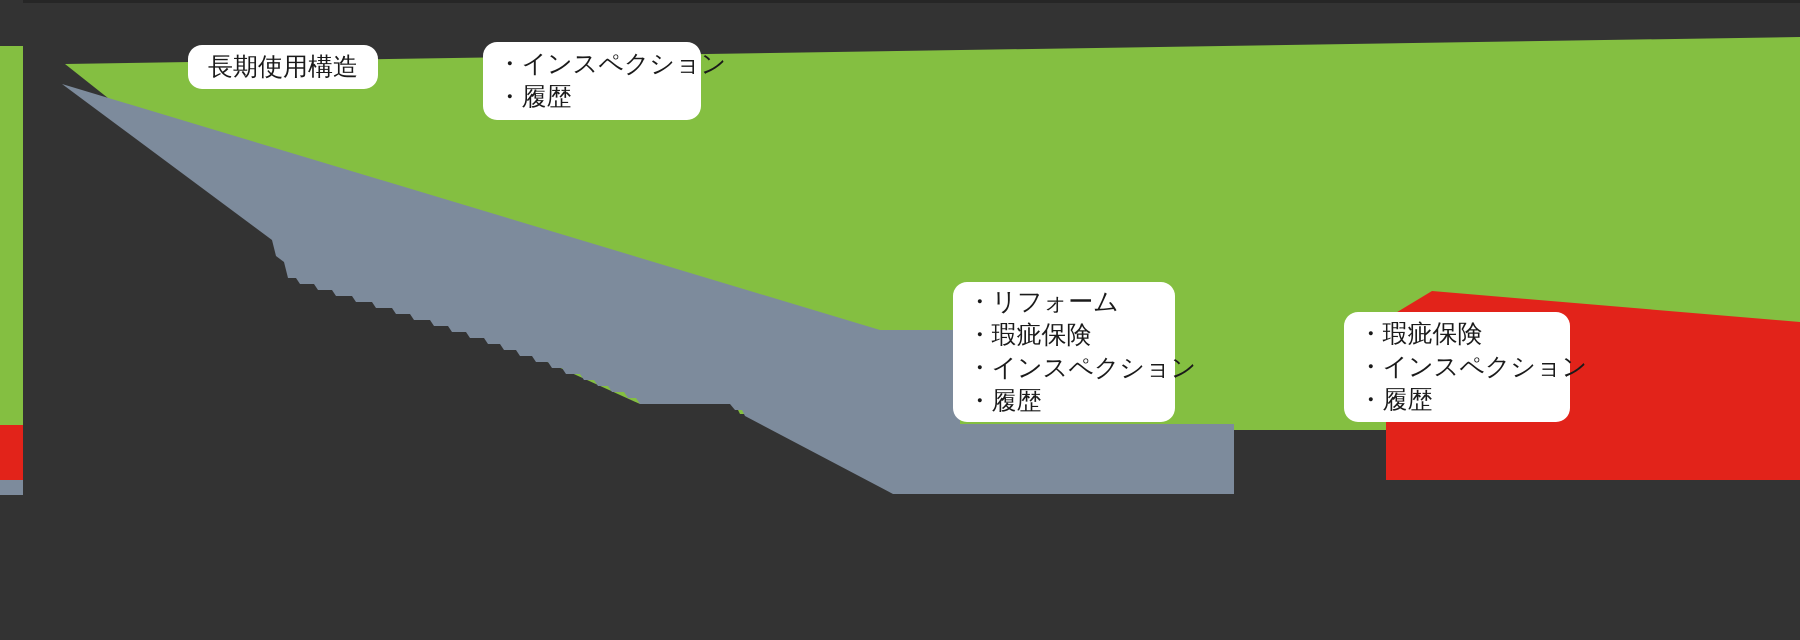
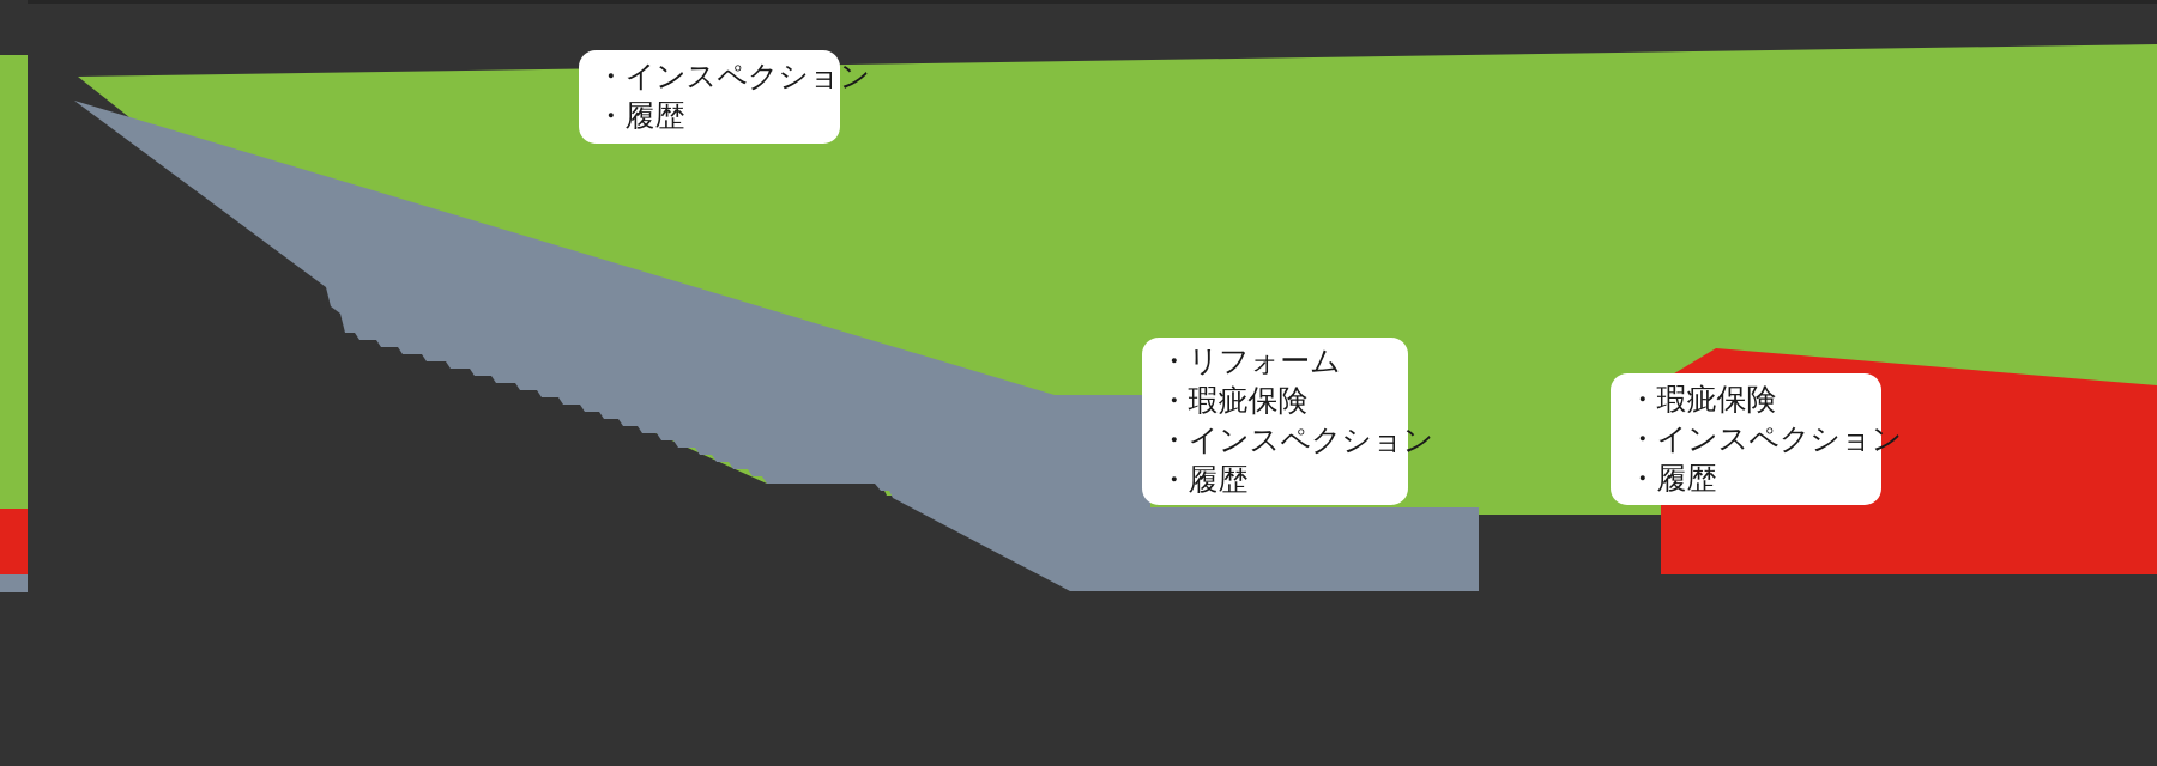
- 長期使用構造
  ・インスペクション
  ・履歴
  ・リフォーム
  ・瑕疵保険
  ・インスペクション
  ・履歴
  ・瑕疵保険
  ・インスペクション
  ・履歴
